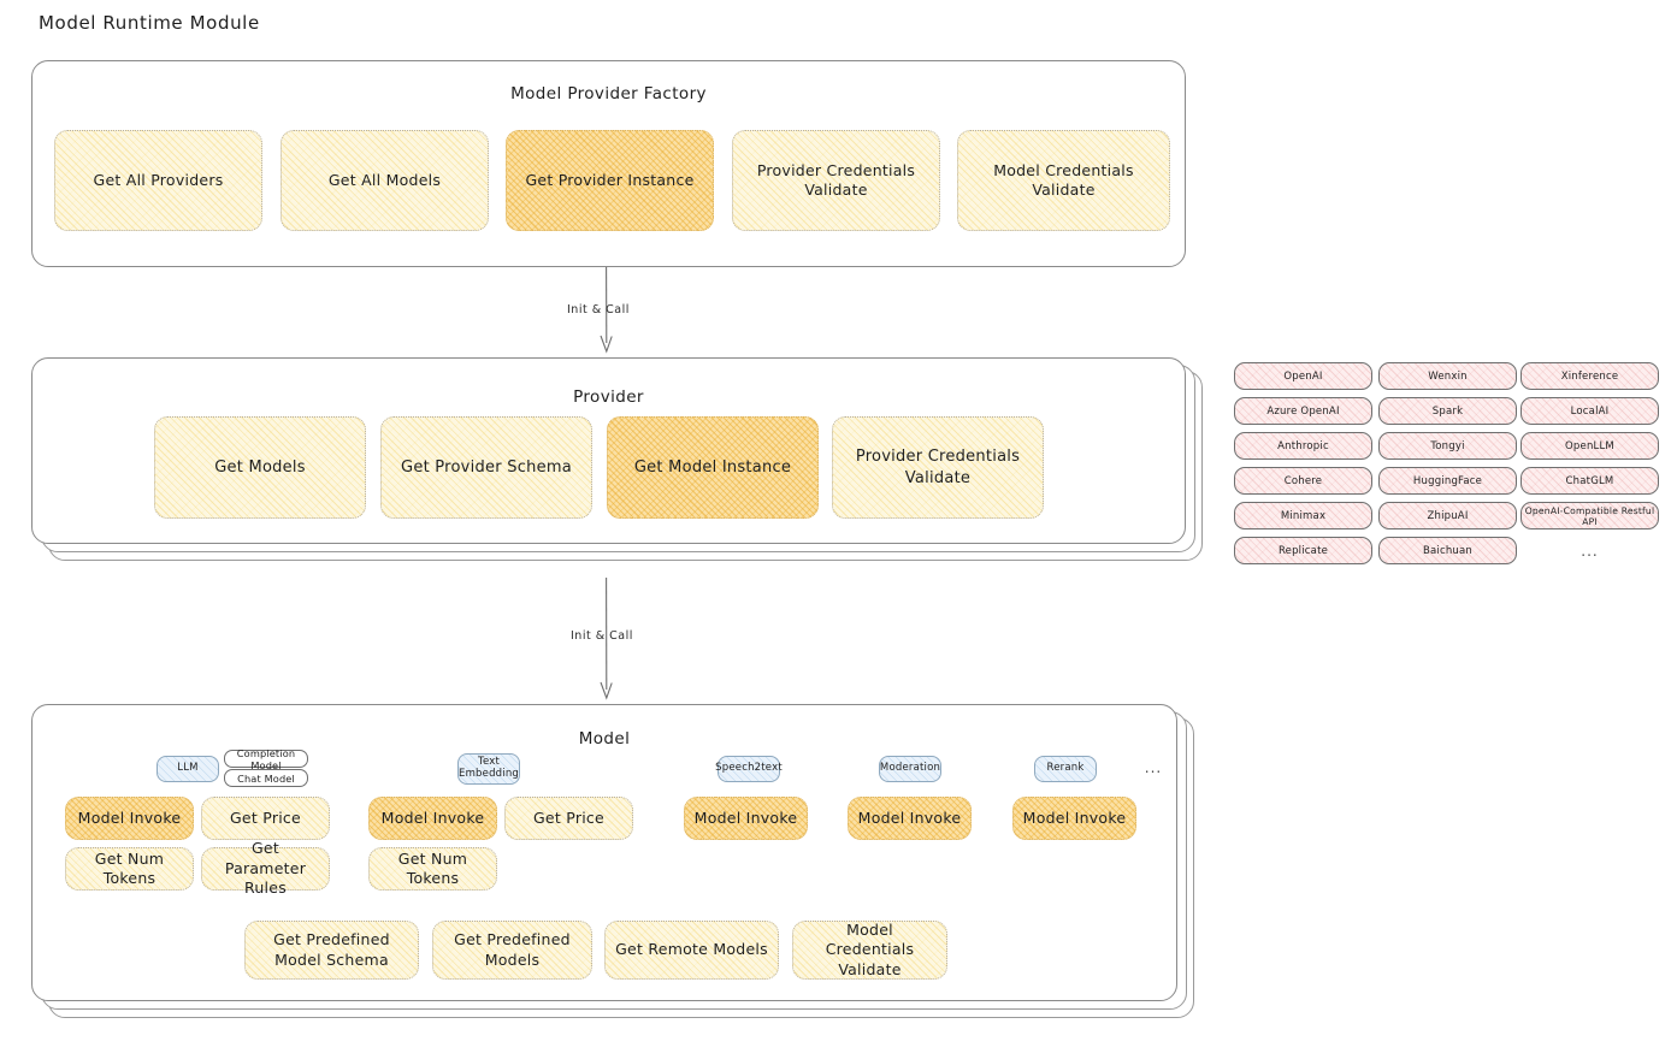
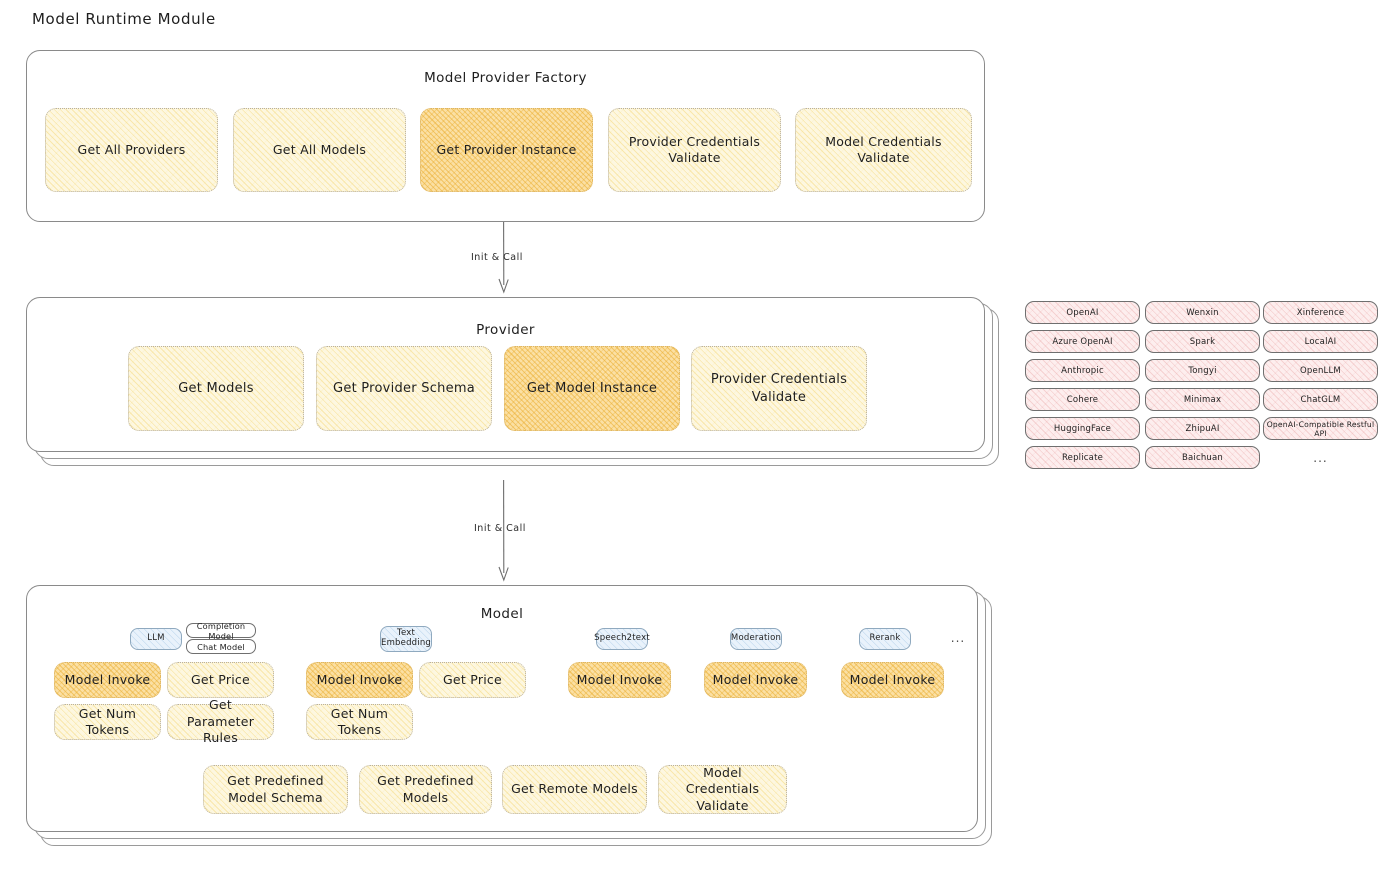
  Model Runtime Module
  Model Provider Factory
  Get All Providers
  Get All Models
  Get Provider Instance
  Provider Credentials Validate
  Model Credentials Validate
  Init & Call
  Provider
  Get Models
  Get Provider Schema
  Get Model Instance
  Provider Credentials Validate
  OpenAI
  Azure OpenAI
  Anthropic
  Cohere
- Minimax
+ HuggingFace
  Replicate
  Wenxin
  Spark
  Tongyi
- HuggingFace
+ Minimax
  ZhipuAI
  Baichuan
  Xinference
  LocalAI
  OpenLLM
  ChatGLM
  OpenAI-Compatible Restful API
  ...
  Init & Call
  Model
  LLM
  Completion Model
  Chat Model
  Model Invoke
  Get Price
  Get Num Tokens
  Get Parameter Rules
  Text Embedding
  Model Invoke
  Get Price
  Get Num Tokens
  Speech2text
  Model Invoke
  Moderation
  Model Invoke
  Rerank
  Model Invoke
  ...
  Get Predefined Model Schema
  Get Predefined Models
  Get Remote Models
  Model Credentials Validate
